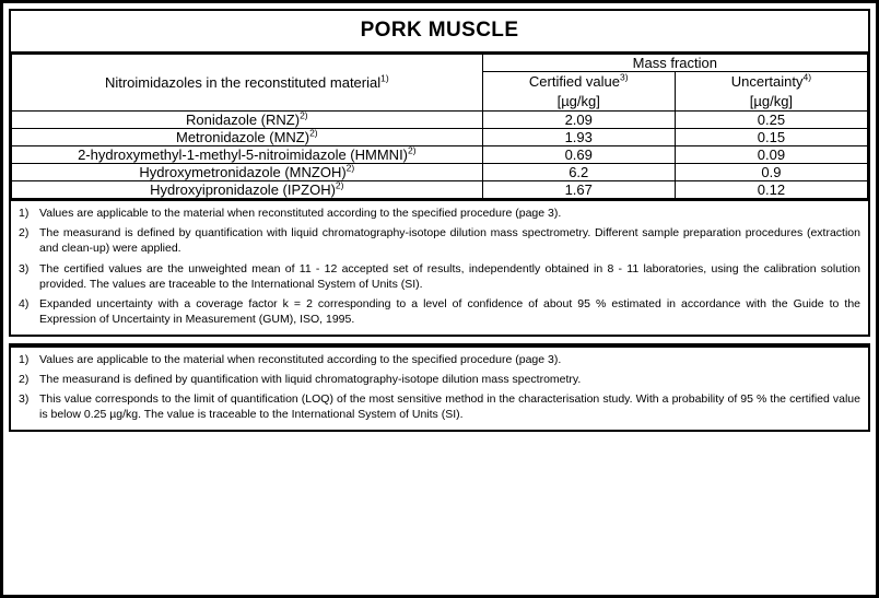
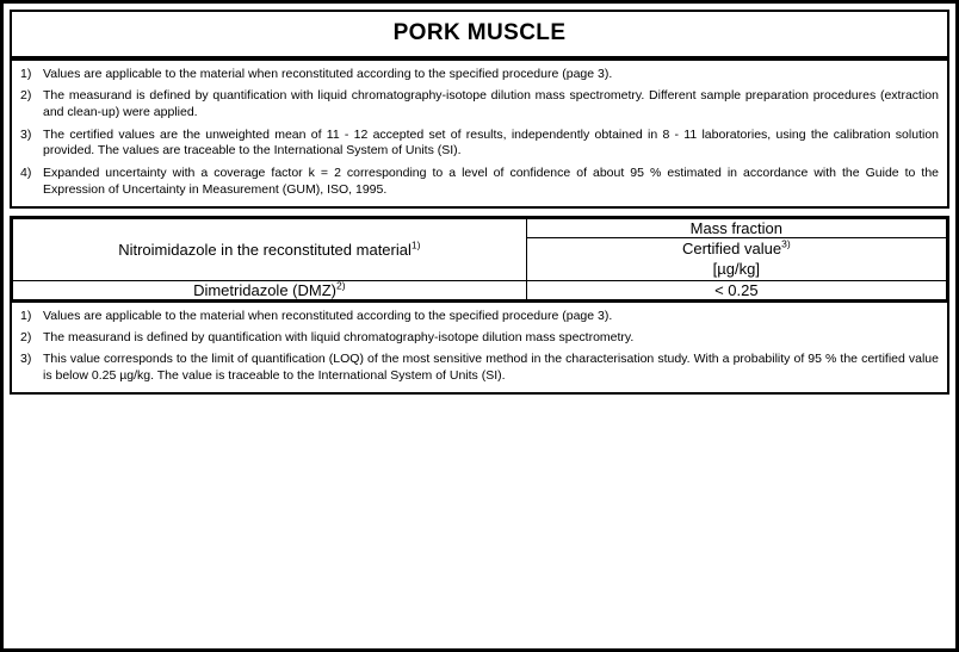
  PORK MUSCLE
- Nitroimidazoles in the reconstituted material1)	Mass fraction
- Certified value3) [µg/kg]	Uncertainty4) [µg/kg]
- Ronidazole (RNZ)2)	2.09	0.25
- Metronidazole (MNZ)2)	1.93	0.15
- 2-hydroxymethyl-1-methyl-5-nitroimidazole (HMMNI)2)	0.69	0.09
- Hydroxymetronidazole (MNZOH)2)	6.2	0.9
- Hydroxyipronidazole (IPZOH)2)	1.67	0.12
  1)
  Values are applicable to the material when reconstituted according to the specified procedure (page 3).
  2)
  The measurand is defined by quantification with liquid chromatography-isotope dilution mass spectrometry. Different sample preparation procedures (extraction and clean-up) were applied.
  3)
  The certified values are the unweighted mean of 11 - 12 accepted set of results, independently obtained in 8 - 11 laboratories, using the calibration solution provided. The values are traceable to the International System of Units (SI).
  4)
  Expanded uncertainty with a coverage factor k = 2 corresponding to a level of confidence of about 95 % estimated in accordance with the Guide to the Expression of Uncertainty in Measurement (GUM), ISO, 1995.
+ Nitroimidazole in the reconstituted material1)	Mass fraction
+ Certified value3) [µg/kg]
+ Dimetridazole (DMZ)2)	< 0.25
  1)
  Values are applicable to the material when reconstituted according to the specified procedure (page 3).
  2)
  The measurand is defined by quantification with liquid chromatography-isotope dilution mass spectrometry.
  3)
  This value corresponds to the limit of quantification (LOQ) of the most sensitive method in the characterisation study. With a probability of 95 % the certified value is below 0.25 µg/kg. The value is traceable to the International System of Units (SI).
